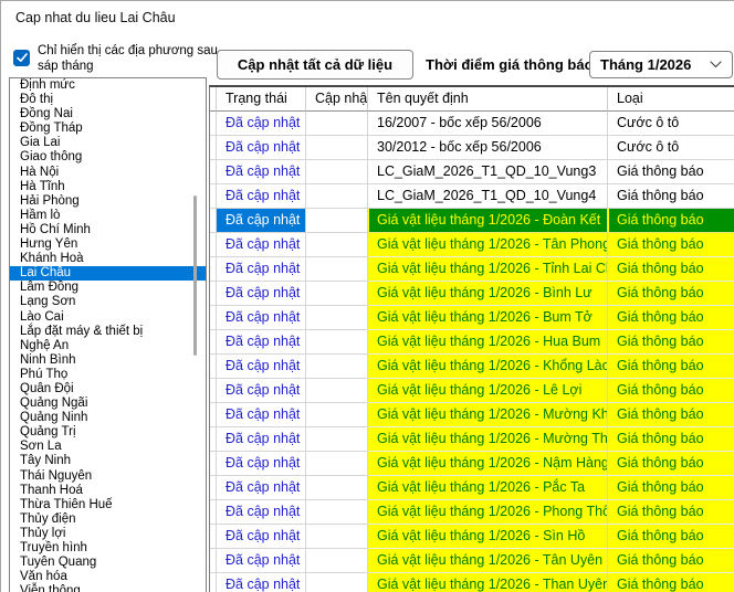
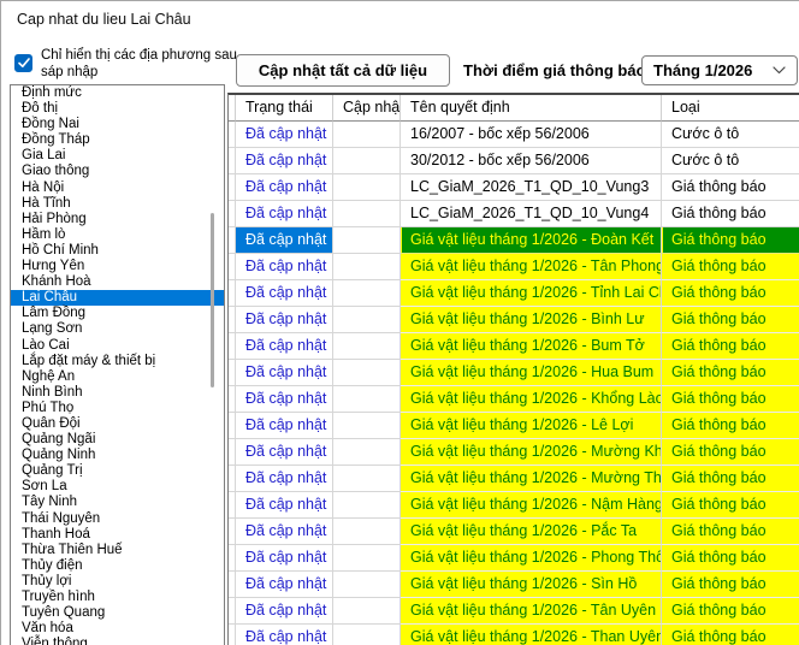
  Cap nhat du lieu Lai Châu
- Chỉ hiển thị các địa phương sau sáp tháng
+ Chỉ hiển thị các địa phương sau sáp nhập
  Cập nhật tất cả dữ liệu
  Thời điểm giá thông bá
  Tháng 1/2026
  Định mức
  Đô thị
  Đồng Nai
  Đồng Tháp
  Gia Lai
  Giao thông
  Hà Nội
  Hà Tĩnh
  Hải Phòng
  Hầm lò
  Hồ Chí Minh
  Hưng Yên
  Khánh Hoà
  Lai Châu
  Lâm Đồng
  Lạng Sơn
  Lào Cai
  Lắp đặt máy & thiết bị
  Nghệ An
  Ninh Bình
  Phú Thọ
  Quân Đội
  Quảng Ngãi
  Quảng Ninh
  Quảng Trị
  Sơn La
  Tây Ninh
  Thái Nguyên
  Thanh Hoá
  Thừa Thiên Huế
  Thủy điện
  Thủy lợi
  Truyền hình
  Tuyên Quang
  Văn hóa
  Viễn thông
  Trạng thái
  Cập nhậ
  Tên quyết định
  Loại
  Đã cập nhật
  16/2007 - bốc xếp 56/2006
  Cước ô tô
  Đã cập nhật
  30/2012 - bốc xếp 56/2006
  Cước ô tô
  Đã cập nhật
  LC_GiaM_2026_T1_QD_10_Vung3
  Giá thông báo
  Đã cập nhật
  LC_GiaM_2026_T1_QD_10_Vung4
  Giá thông báo
  Đã cập nhật
  Giá vật liệu tháng 1/2026 - Đoàn Kết
  Giá thông báo
  Đã cập nhật
  Giá vật liệu tháng 1/2026 - Tân Phong
  Giá thông báo
  Đã cập nhật
  Giá vật liệu tháng 1/2026 - Tỉnh Lai C
  Giá thông báo
  Đã cập nhật
  Giá vật liệu tháng 1/2026 - Bình Lư
  Giá thông báo
  Đã cập nhật
  Giá vật liệu tháng 1/2026 - Bum Tở
  Giá thông báo
  Đã cập nhật
  Giá vật liệu tháng 1/2026 - Hua Bum
  Giá thông báo
  Đã cập nhật
  Giá vật liệu tháng 1/2026 - Khổng Lào
  Giá thông báo
  Đã cập nhật
  Giá vật liệu tháng 1/2026 - Lê Lợi
  Giá thông báo
  Đã cập nhật
  Giá vật liệu tháng 1/2026 - Mường Kh
  Giá thông báo
  Đã cập nhật
  Giá vật liệu tháng 1/2026 - Mường Th
  Giá thông báo
  Đã cập nhật
  Giá vật liệu tháng 1/2026 - Nậm Hàng
  Giá thông báo
  Đã cập nhật
  Giá vật liệu tháng 1/2026 - Pắc Ta
  Giá thông báo
  Đã cập nhật
  Giá vật liệu tháng 1/2026 - Phong Thổ
  Giá thông báo
  Đã cập nhật
  Giá vật liệu tháng 1/2026 - Sìn Hồ
  Giá thông báo
  Đã cập nhật
  Giá vật liệu tháng 1/2026 - Tân Uyên
  Giá thông báo
  Đã cập nhật
  Giá vật liệu tháng 1/2026 - Than Uyên
  Giá thông báo
